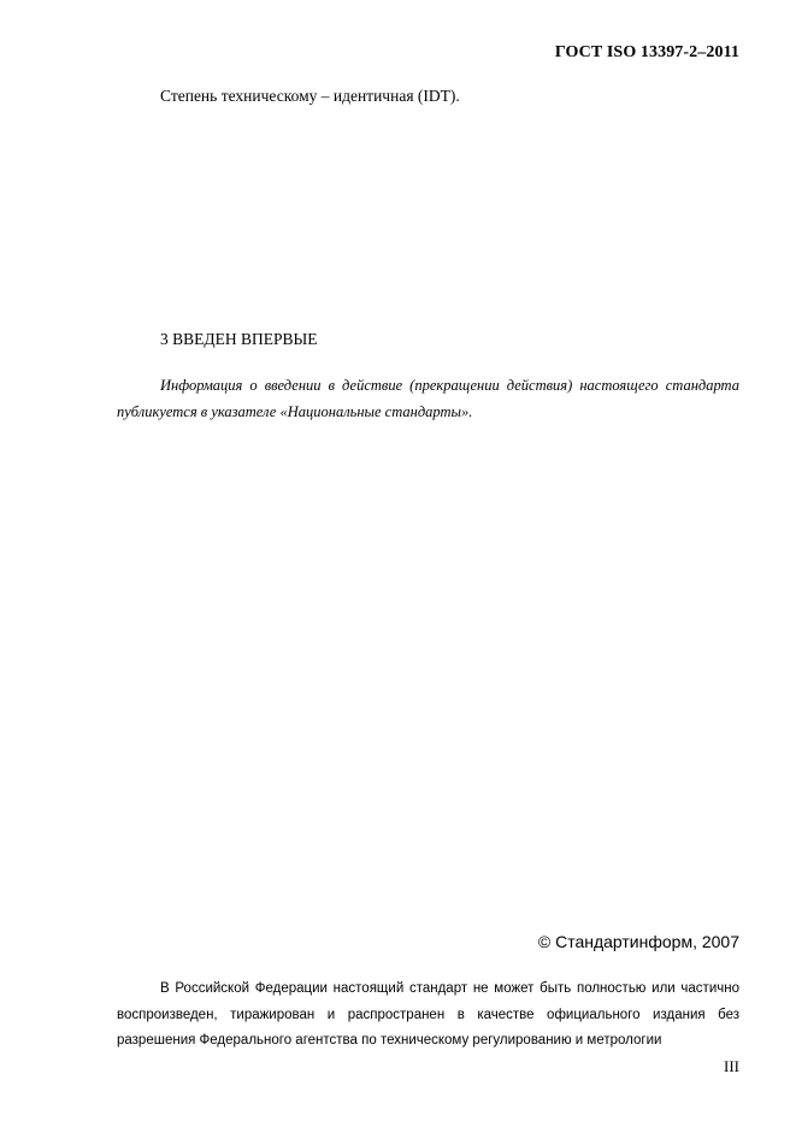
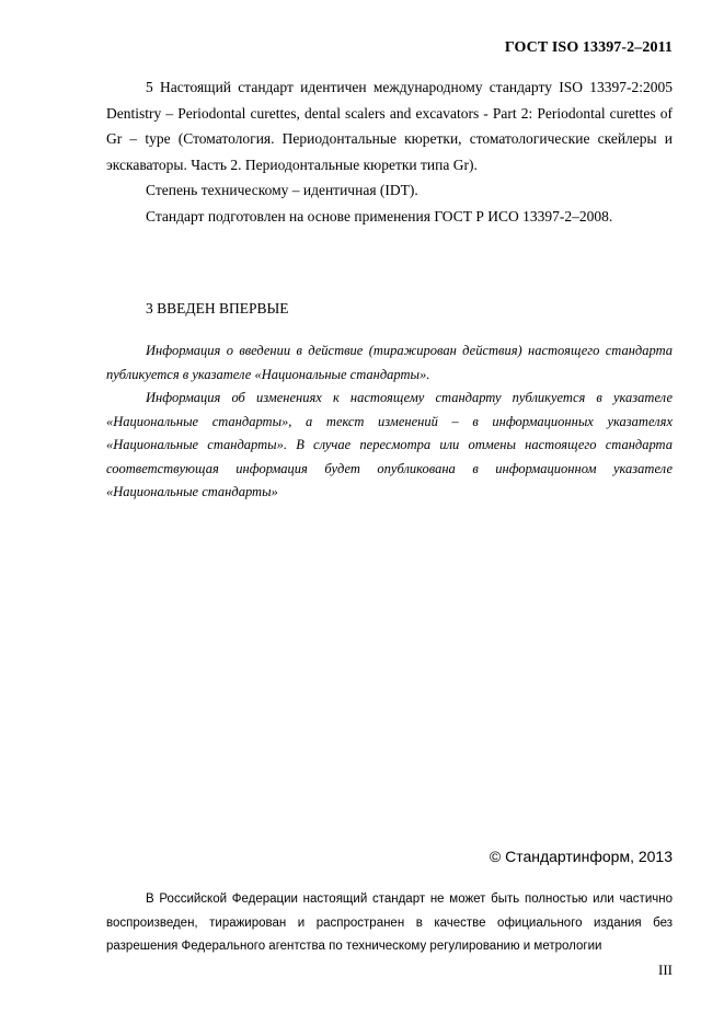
  ГОСТ ISO 13397-2–2011
+ 5 Настоящий стандарт идентичен международному стандарту ISO 13397-2:2005 Dentistry – Periodontal curettes, dental scalers and excavators - Part 2: Periodontal curettes of Gr – type (Стоматология. Периодонтальные кюретки, стоматологические скейлеры и экскаваторы. Часть 2. Периодонтальные кюретки типа Gr).
  Степень техническому – идентичная (IDT).
+ Стандарт подготовлен на основе применения ГОСТ Р ИСО 13397-2–2008.
  3 ВВЕДЕН ВПЕРВЫЕ
- Информация о введении в действие (прекращении действия) настоящего стандарта публикуется в указателе «Национальные стандарты».
+ Информация о введении в действие (тиражирован действия) настоящего стандарта публикуется в указателе «Национальные стандарты».
+ Информация об изменениях к настоящему стандарту публикуется в указателе «Национальные стандарты», а текст изменений – в информационных указателях «Национальные стандарты». В случае пересмотра или отмены настоящего стандарта соответствующая информация будет опубликована в информационном указателе «Национальные стандарты»
- © Стандартинформ, 2007
+ © Стандартинформ, 2013
  В Российской Федерации настоящий стандарт не может быть полностью или частично воспроизведен, тиражирован и распространен в качестве официального издания без разрешения Федерального агентства по техническому регулированию и метрологии
  III
